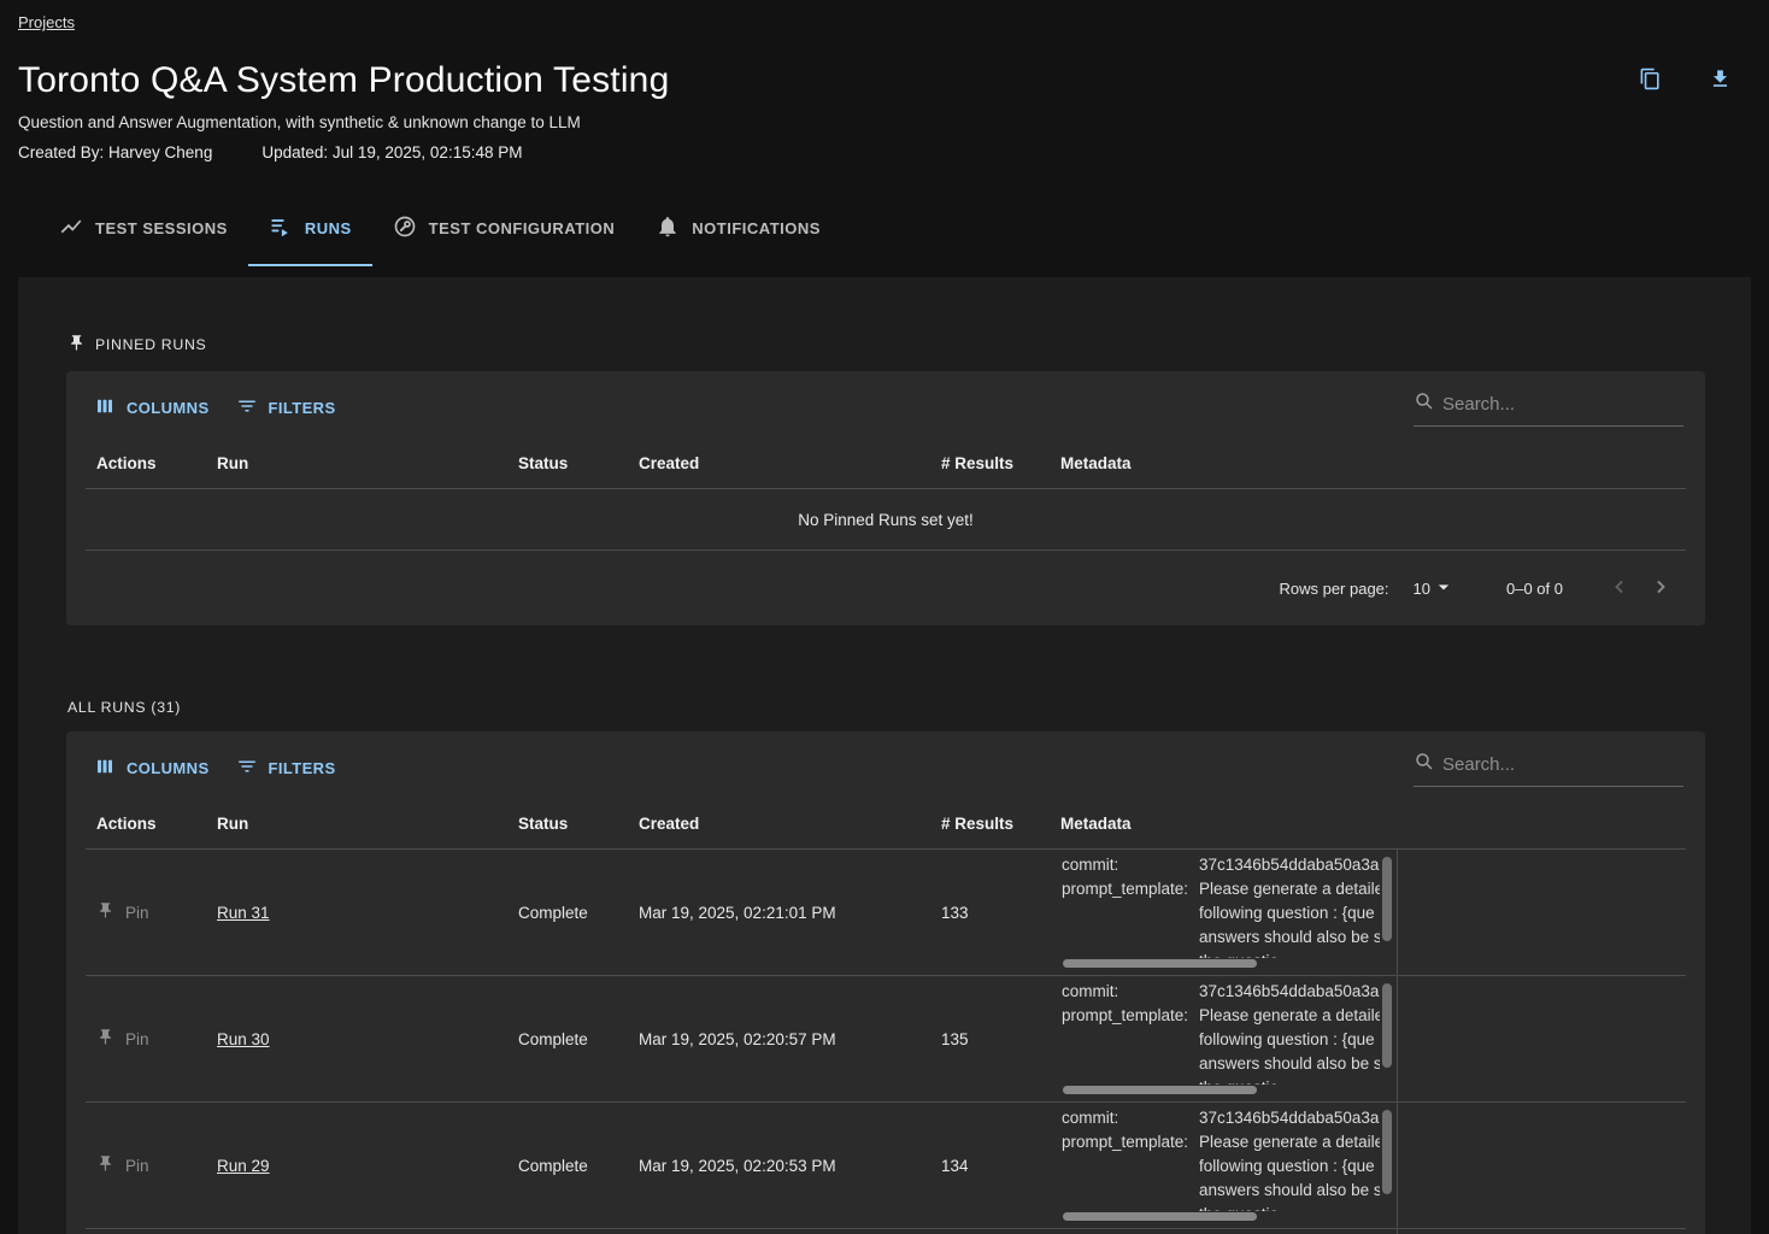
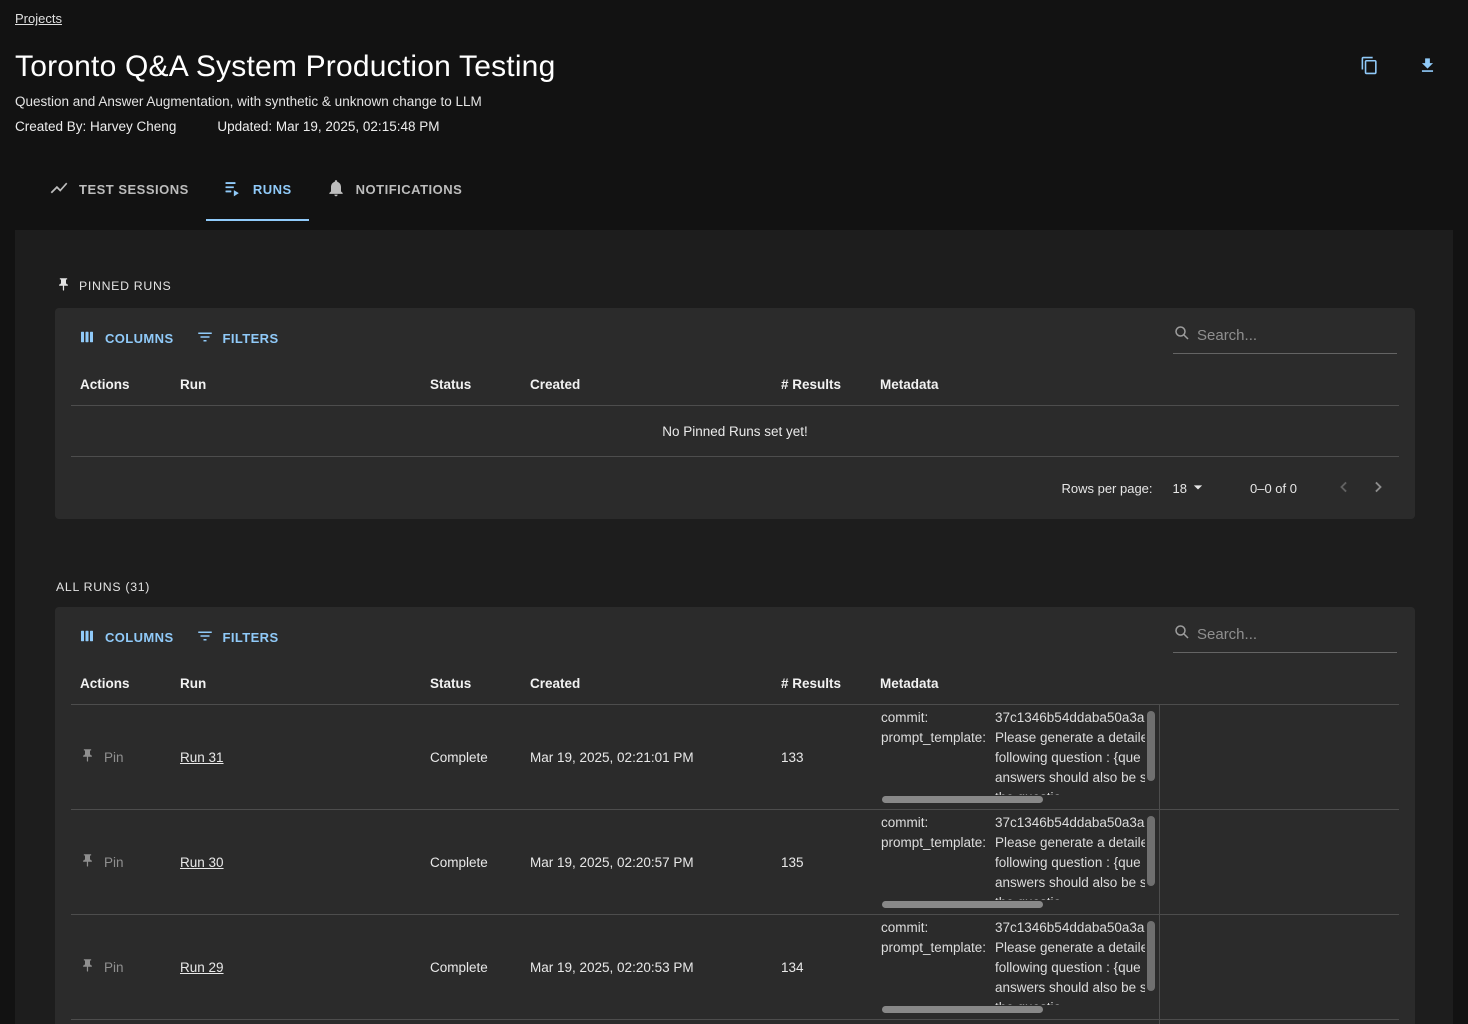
  Projects
  Toronto Q&A System Production Testing
  Question and Answer Augmentation, with synthetic & unknown change to LLM
  Created By: Harvey Cheng
- Updated: Jul 19, 2025, 02:15:48 PM
+ Updated: Mar 19, 2025, 02:15:48 PM
  TEST SESSIONS
  RUNS
- TEST CONFIGURATION
  NOTIFICATIONS
  PINNED RUNS
  COLUMNS
  FILTERS
  Search...
  Actions
  Run
  Status
  Created
  # Results
  Metadata
  No Pinned Runs set yet!
  Rows per page:
- 10
+ 18
  0–0 of 0
  ALL RUNS (31)
  COLUMNS
  FILTERS
  Search...
  Actions
  Run
  Status
  Created
  # Results
  Metadata
  Pin
  Run 31
  Complete
  Mar 19, 2025, 02:21:01 PM
  133
  commit:
  37c1346b54ddaba50a3a
  prompt_template:
  Please generate a detaile
  following question : {que
  answers should also be s
  Pin
  Run 30
  Complete
  Mar 19, 2025, 02:20:57 PM
  135
  commit:
  37c1346b54ddaba50a3a
  prompt_template:
  Please generate a detaile
  following question : {que
  answers should also be s
  Pin
  Run 29
  Complete
  Mar 19, 2025, 02:20:53 PM
  134
  commit:
  37c1346b54ddaba50a3a
  prompt_template:
  Please generate a detaile
  following question : {que
  answers should also be s
